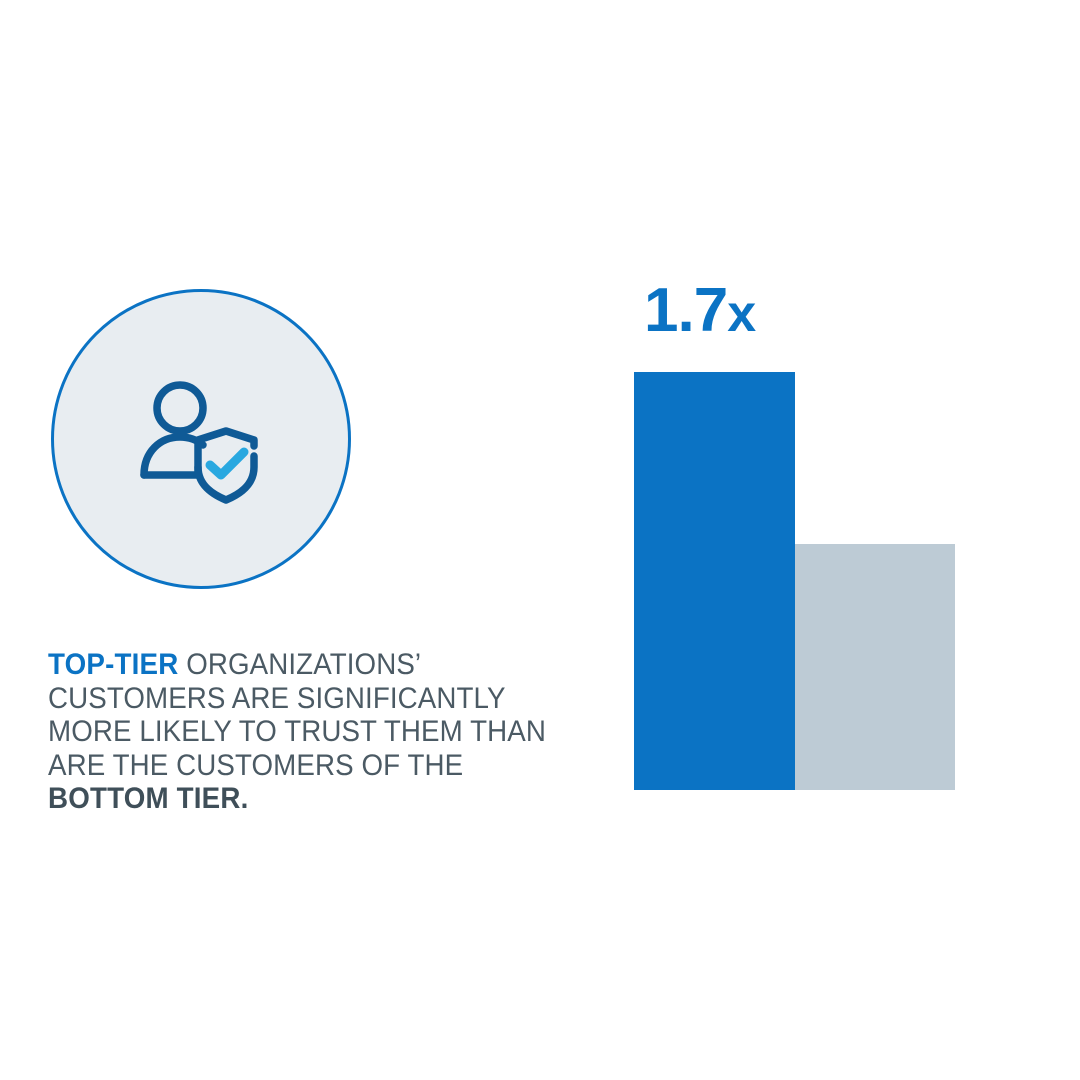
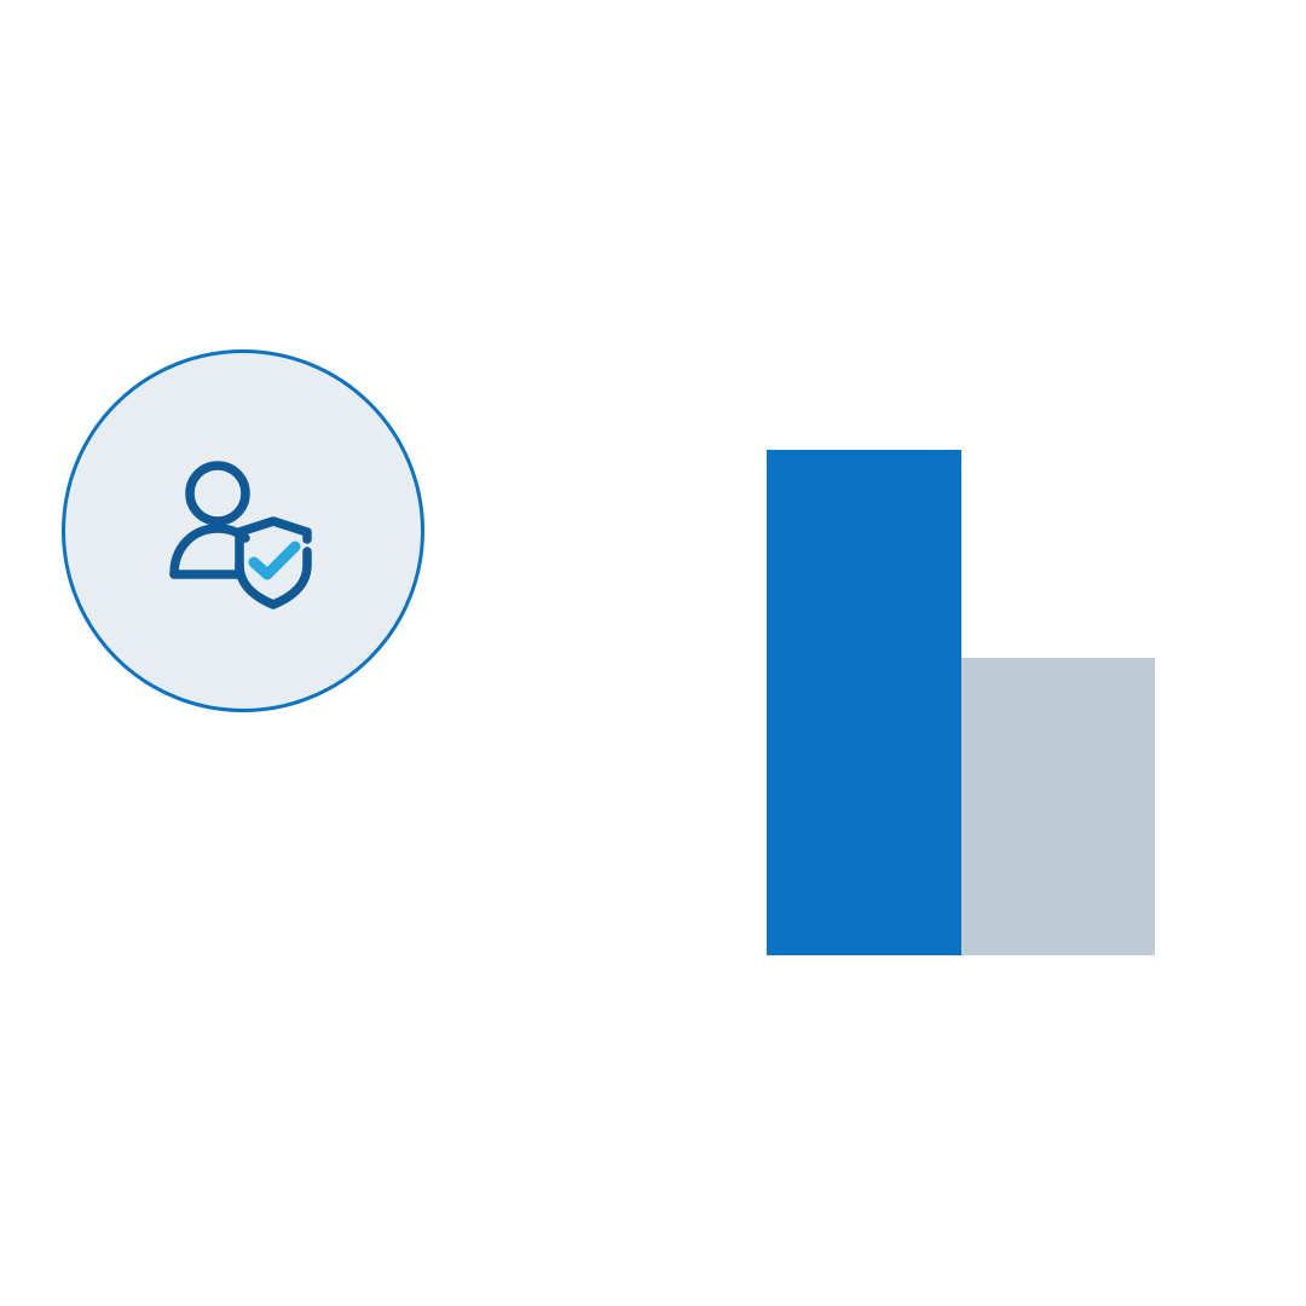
- TOP-TIER ORGANIZATIONS’ CUSTOMERS ARE SIGNIFICANTLY MORE LIKELY TO TRUST THEM THAN ARE THE CUSTOMERS OF THE BOTTOM TIER.
- 1.7x
